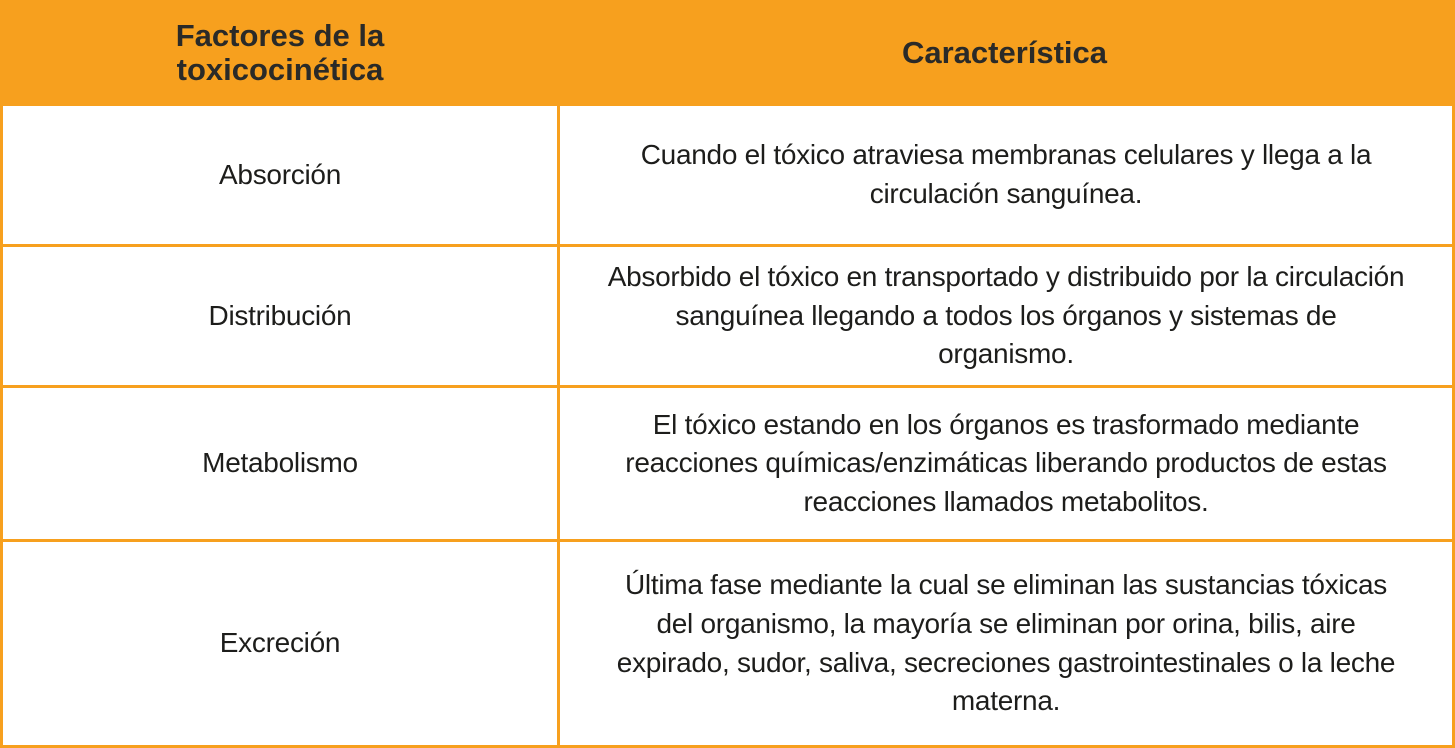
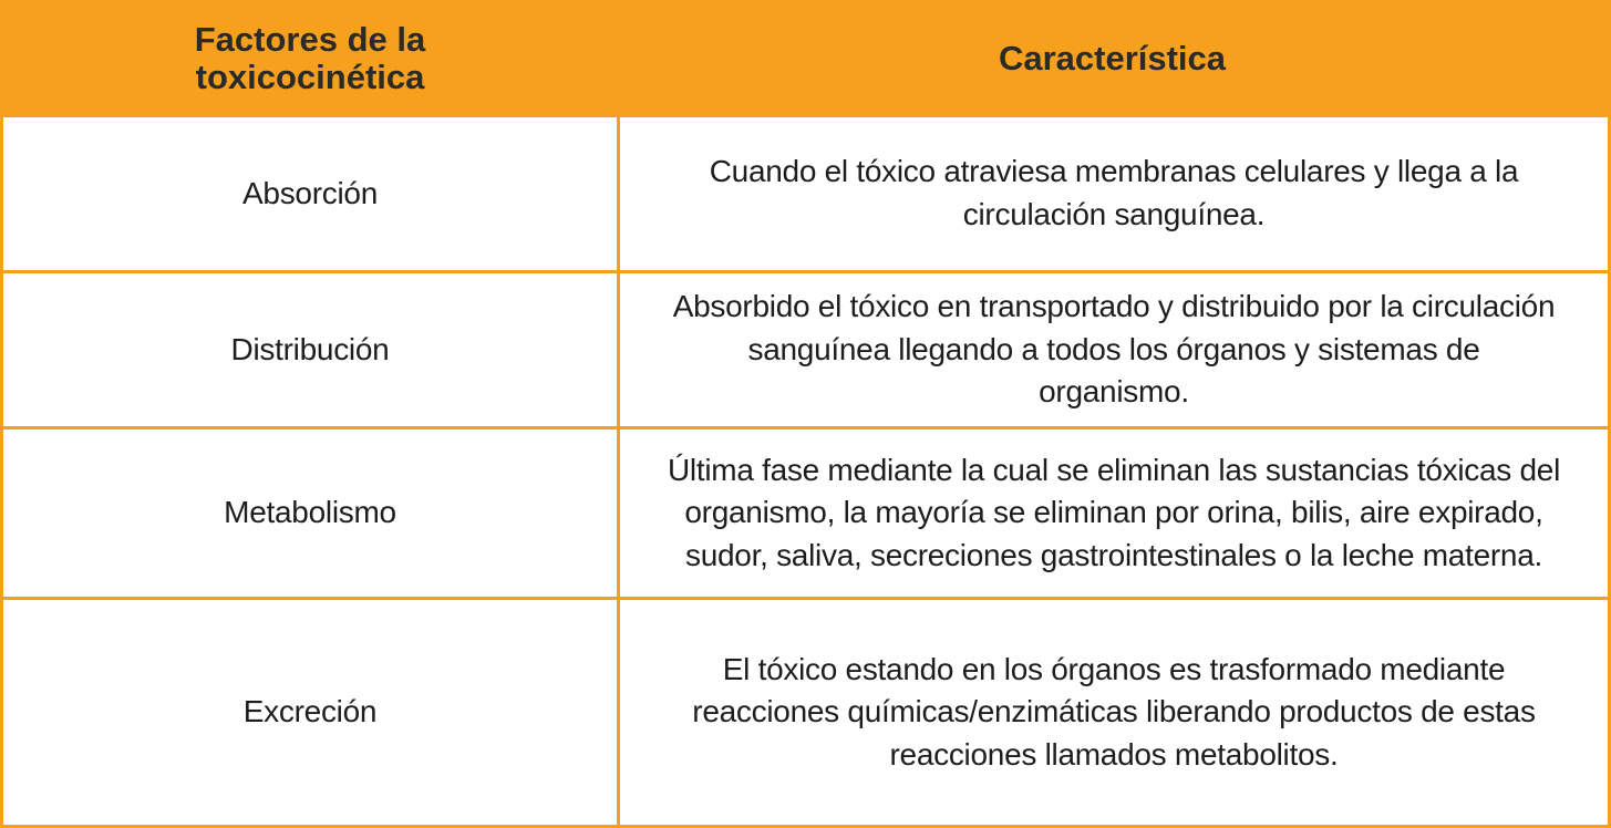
  Factores de la toxicocinética
  Característica
  Absorción
  Cuando el tóxico atraviesa membranas celulares y llega a la circulación sanguínea.
  Distribución
  Absorbido el tóxico en transportado y distribuido por la circulación sanguínea llegando a todos los órganos y sistemas de organismo.
  Metabolismo
- El tóxico estando en los órganos es trasformado mediante reacciones químicas/enzimáticas liberando productos de estas reacciones llamados metabolitos.
+ Última fase mediante la cual se eliminan las sustancias tóxicas del organismo, la mayoría se eliminan por orina, bilis, aire expirado, sudor, saliva, secreciones gastrointestinales o la leche materna.
  Excreción
- Última fase mediante la cual se eliminan las sustancias tóxicas del organismo, la mayoría se eliminan por orina, bilis, aire expirado, sudor, saliva, secreciones gastrointestinales o la leche materna.
+ El tóxico estando en los órganos es trasformado mediante reacciones químicas/enzimáticas liberando productos de estas reacciones llamados metabolitos.
